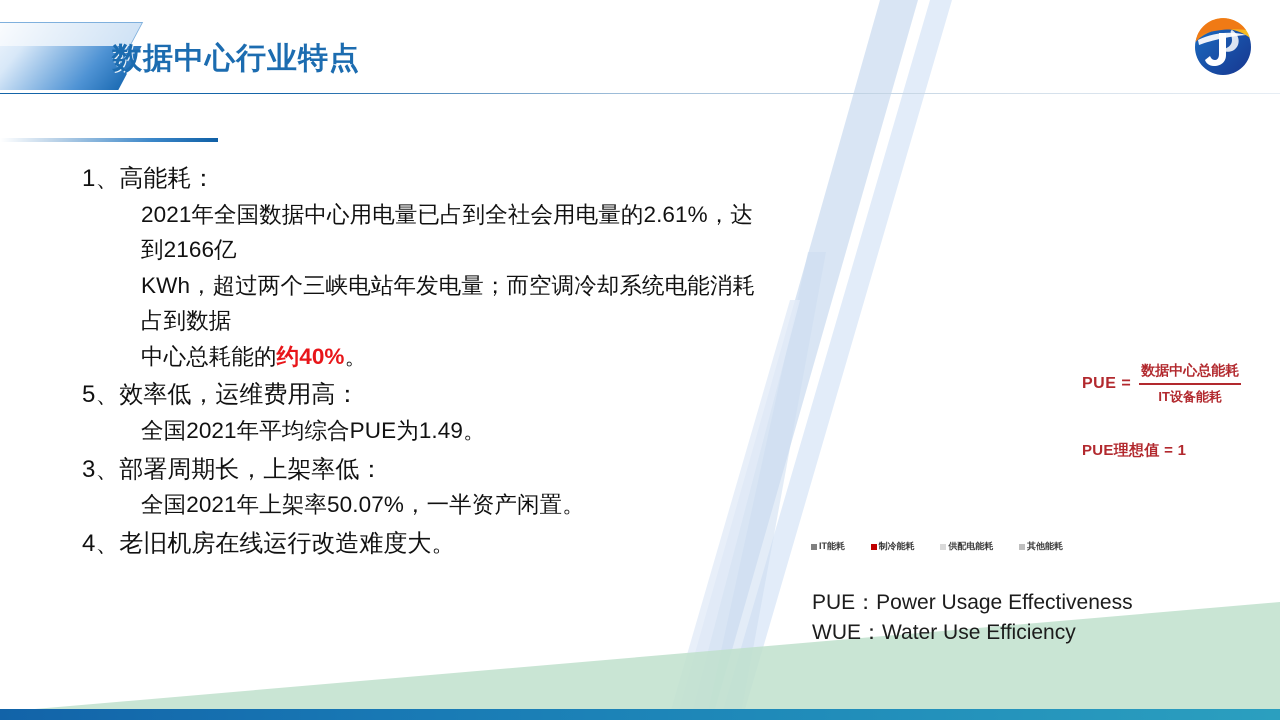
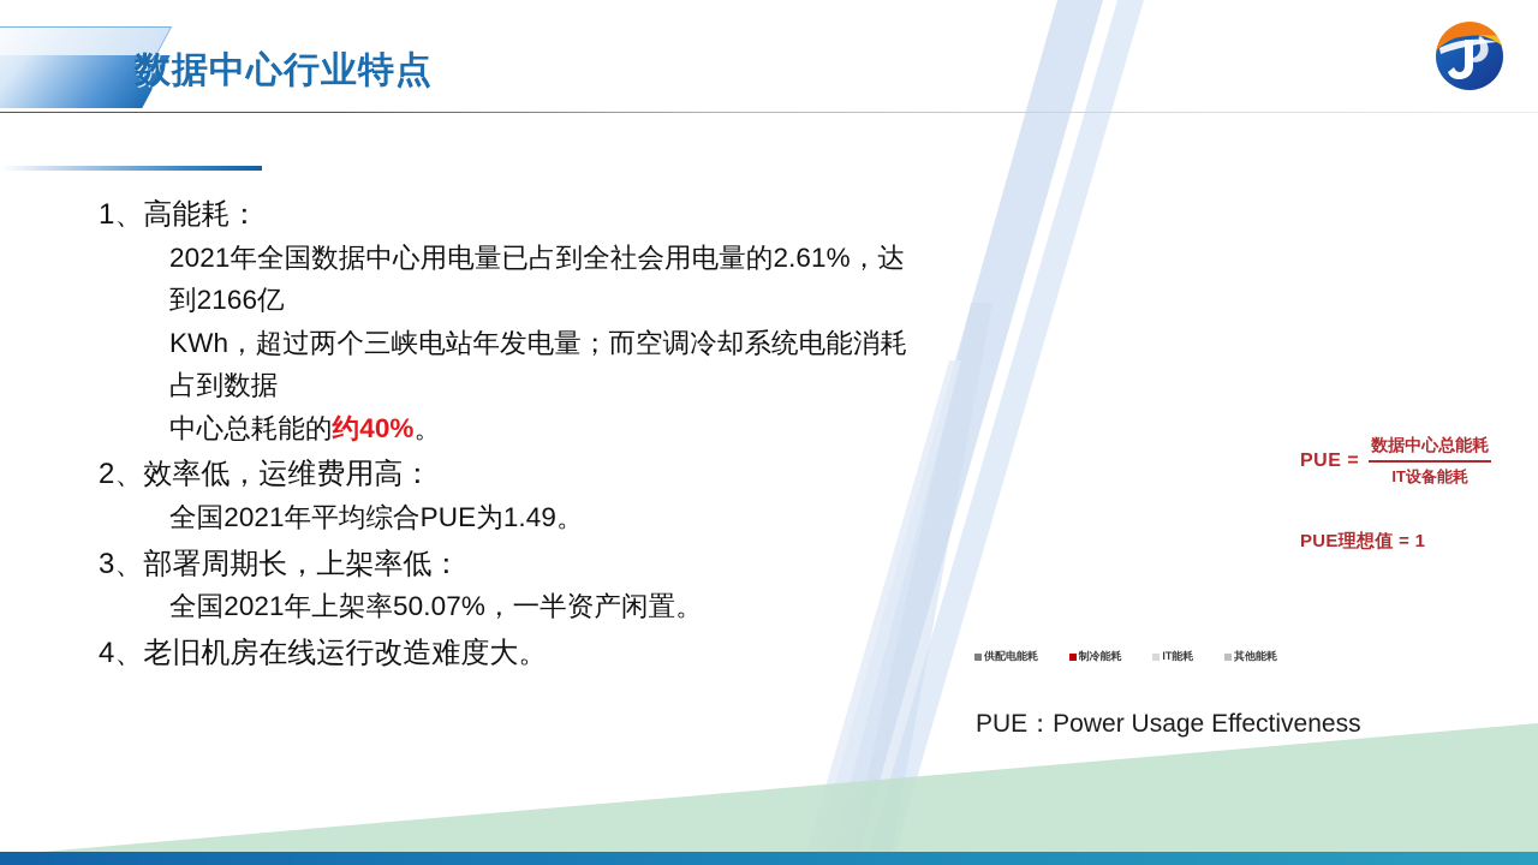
  数据中心行业特点
  1、高能耗：
  2021年全国数据中心用电量已占到全社会用电量的2.61%，达到2166亿
  KWh，超过两个三峡电站年发电量；而空调冷却系统电能消耗占到数据
  中心总耗能的约40%。
- 5、效率低，运维费用高：
+ 2、效率低，运维费用高：
  全国2021年平均综合PUE为1.49。
  3、部署周期长，上架率低：
  全国2021年上架率50.07%，一半资产闲置。
  4、老旧机房在线运行改造难度大。
- IT能耗
+ 供配电能耗
  制冷能耗
- 供配电能耗
+ IT能耗
  其他能耗
  PUE =
  数据中心总能耗
  IT设备能耗
  PUE理想值 = 1
  PUE：Power Usage Effectiveness
- WUE：Water Use Efficiency
